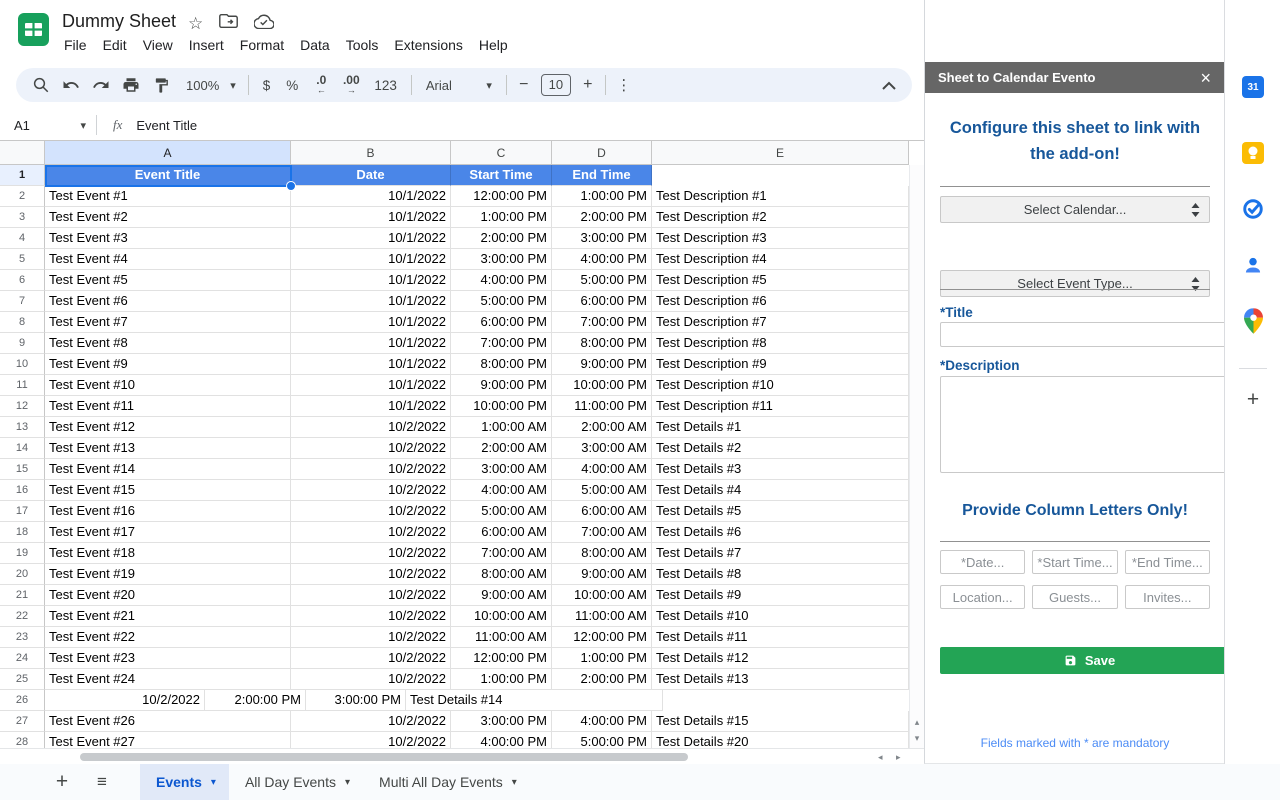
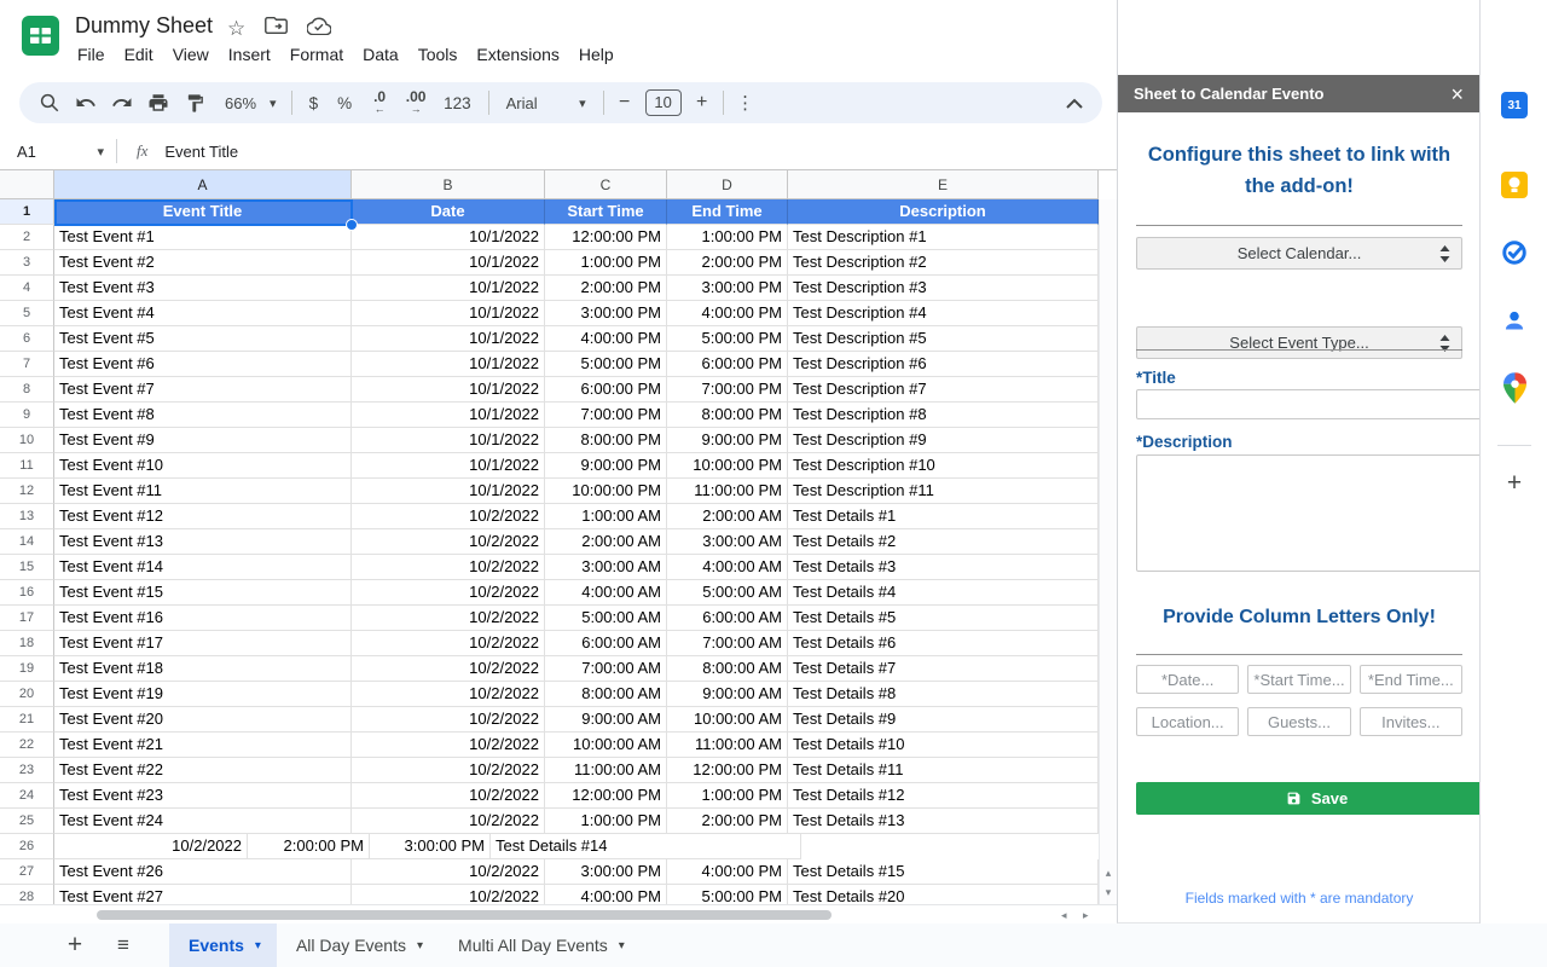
  Dummy Sheet
  ☆
  File
  Edit
  View
  Insert
  Format
  Data
  Tools
  Extensions
  Help
- 100%
+ 66%
  ▾
  $
  %
  .0
  ←
  .00
  →
  123
  Arial
  ▾
  −
  10
  +
  ⋮
  A1
  ▾
  fx
  Event Title
  A
  B
  C
  D
  E
  1
  Event Title
  Date
  Start Time
  End Time
+ Description
  2
  Test Event #1
  10/1/2022
  12:00:00 PM
  1:00:00 PM
  Test Description #1
  3
  Test Event #2
  10/1/2022
  1:00:00 PM
  2:00:00 PM
  Test Description #2
  4
  Test Event #3
  10/1/2022
  2:00:00 PM
  3:00:00 PM
  Test Description #3
  5
  Test Event #4
  10/1/2022
  3:00:00 PM
  4:00:00 PM
  Test Description #4
  6
  Test Event #5
  10/1/2022
  4:00:00 PM
  5:00:00 PM
  Test Description #5
  7
  Test Event #6
  10/1/2022
  5:00:00 PM
  6:00:00 PM
  Test Description #6
  8
  Test Event #7
  10/1/2022
  6:00:00 PM
  7:00:00 PM
  Test Description #7
  9
  Test Event #8
  10/1/2022
  7:00:00 PM
  8:00:00 PM
  Test Description #8
  10
  Test Event #9
  10/1/2022
  8:00:00 PM
  9:00:00 PM
  Test Description #9
  11
  Test Event #10
  10/1/2022
  9:00:00 PM
  10:00:00 PM
  Test Description #10
  12
  Test Event #11
  10/1/2022
  10:00:00 PM
  11:00:00 PM
  Test Description #11
  13
  Test Event #12
  10/2/2022
  1:00:00 AM
  2:00:00 AM
  Test Details #1
  14
  Test Event #13
  10/2/2022
  2:00:00 AM
  3:00:00 AM
  Test Details #2
  15
  Test Event #14
  10/2/2022
  3:00:00 AM
  4:00:00 AM
  Test Details #3
  16
  Test Event #15
  10/2/2022
  4:00:00 AM
  5:00:00 AM
  Test Details #4
  17
  Test Event #16
  10/2/2022
  5:00:00 AM
  6:00:00 AM
  Test Details #5
  18
  Test Event #17
  10/2/2022
  6:00:00 AM
  7:00:00 AM
  Test Details #6
  19
  Test Event #18
  10/2/2022
  7:00:00 AM
  8:00:00 AM
  Test Details #7
  20
  Test Event #19
  10/2/2022
  8:00:00 AM
  9:00:00 AM
  Test Details #8
  21
  Test Event #20
  10/2/2022
  9:00:00 AM
  10:00:00 AM
  Test Details #9
  22
  Test Event #21
  10/2/2022
  10:00:00 AM
  11:00:00 AM
  Test Details #10
  23
  Test Event #22
  10/2/2022
  11:00:00 AM
  12:00:00 PM
  Test Details #11
  24
  Test Event #23
  10/2/2022
  12:00:00 PM
  1:00:00 PM
  Test Details #12
  25
  Test Event #24
  10/2/2022
  1:00:00 PM
  2:00:00 PM
  Test Details #13
  26
  10/2/2022
  2:00:00 PM
  3:00:00 PM
  Test Details #14
  27
  Test Event #26
  10/2/2022
  3:00:00 PM
  4:00:00 PM
  Test Details #15
  28
  Test Event #27
  10/2/2022
  4:00:00 PM
  5:00:00 PM
  Test Details #20
  ▴
  ▾
  ◂
  ▸
  Sheet to Calendar Evento
  ×
  Configure this sheet to link with the add-on!
  Select Calendar...
  Select Event Type...
  *Title
  *Description
  Provide Column Letters Only!
  *Date...
  *Start Time...
  *End Time...
  Location...
  Guests...
  Invites...
  Save
  Fields marked with * are mandatory
  31
  +
  +
  ≡
  Events
  ▾
  All Day Events
  ▾
  Multi All Day Events
  ▾
